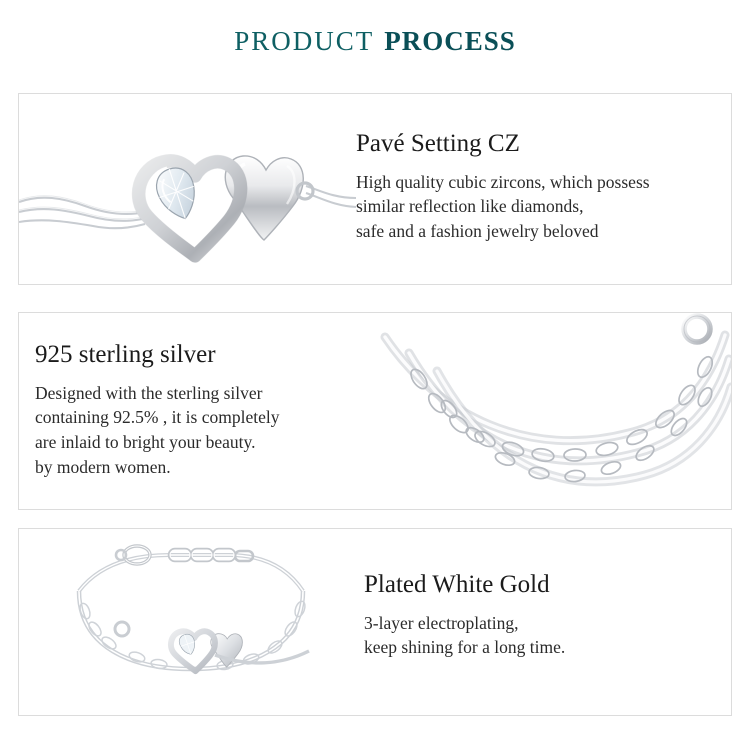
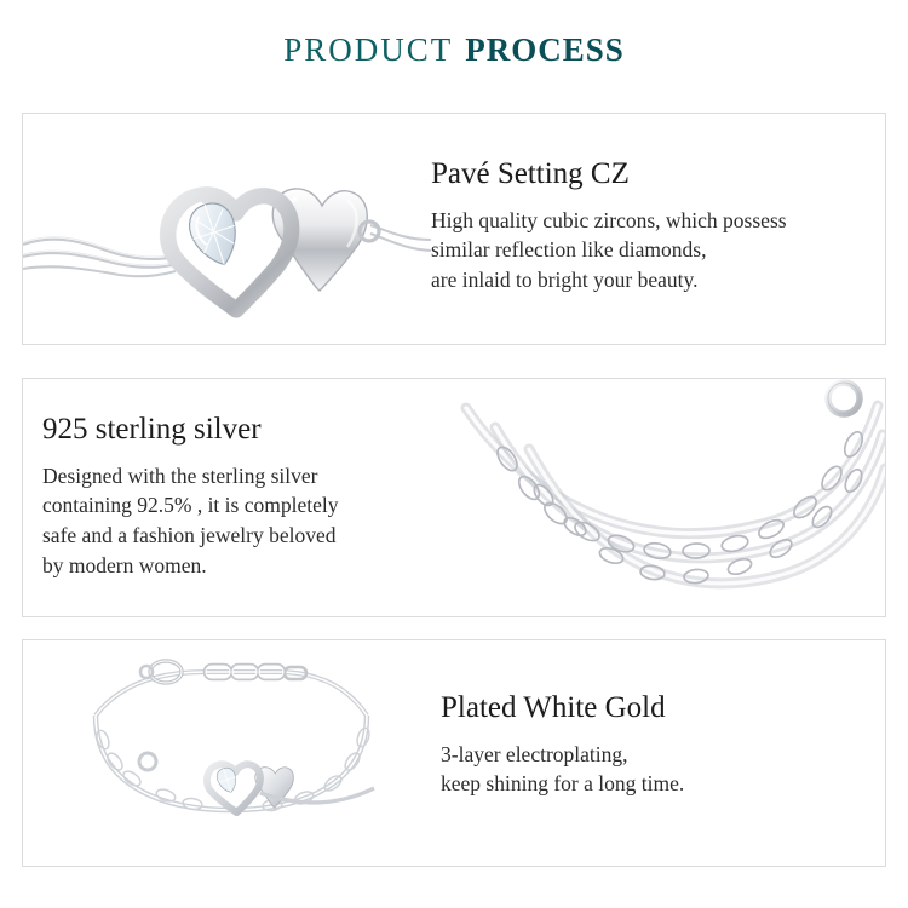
  PRODUCT PROCESS
  Pavé Setting CZ
  High quality cubic zircons, which possess
  similar reflection like diamonds,
- safe and a fashion jewelry beloved
+ are inlaid to bright your beauty.
  925 sterling silver
  Designed with the sterling silver
  containing 92.5% , it is completely
- are inlaid to bright your beauty.
+ safe and a fashion jewelry beloved
  by modern women.
  Plated White Gold
  3-layer electroplating,
  keep shining for a long time.
